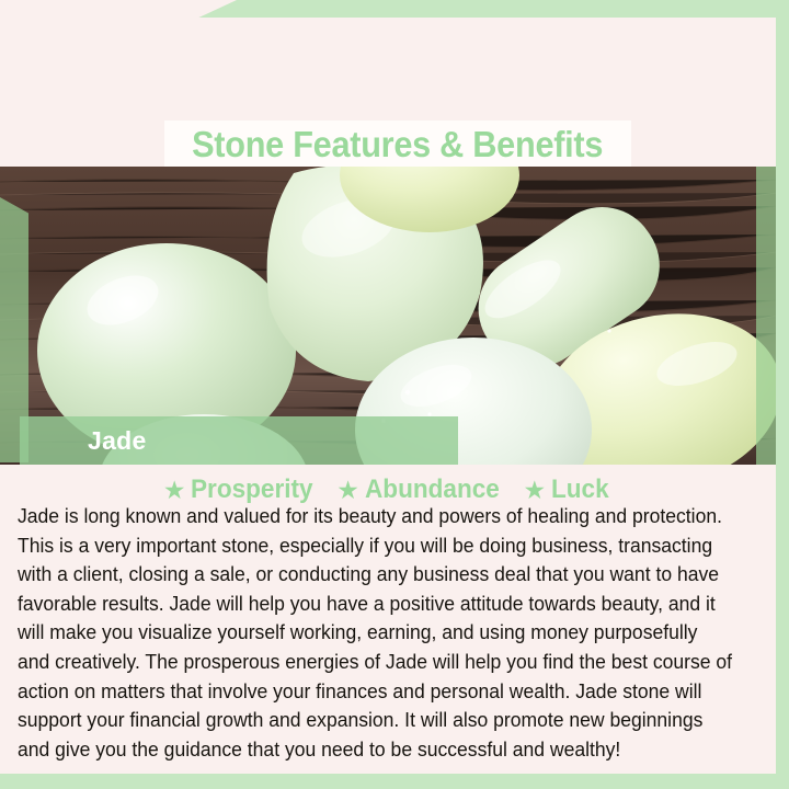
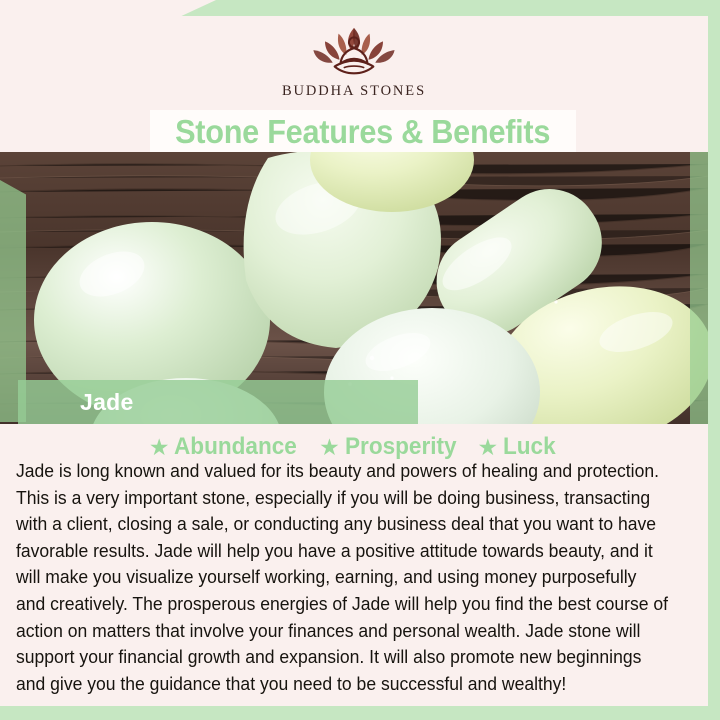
+ BUDDHA STONES
  Stone Features & Benefits
  Jade
  ★
- Prosperity
+ Abundance
  ★
- Abundance
+ Prosperity
  ★
  Luck
  Jade is long known and valued for its beauty and powers of healing and protection. This is a very important stone, especially if you will be doing business, transacting with a client, closing a sale, or conducting any business deal that you want to have favorable results. Jade will help you have a positive attitude towards beauty, and it will make you visualize yourself working, earning, and using money purposefully and creatively. The prosperous energies of Jade will help you find the best course of action on matters that involve your finances and personal wealth. Jade stone will support your financial growth and expansion. It will also promote new beginnings and give you the guidance that you need to be successful and wealthy!
